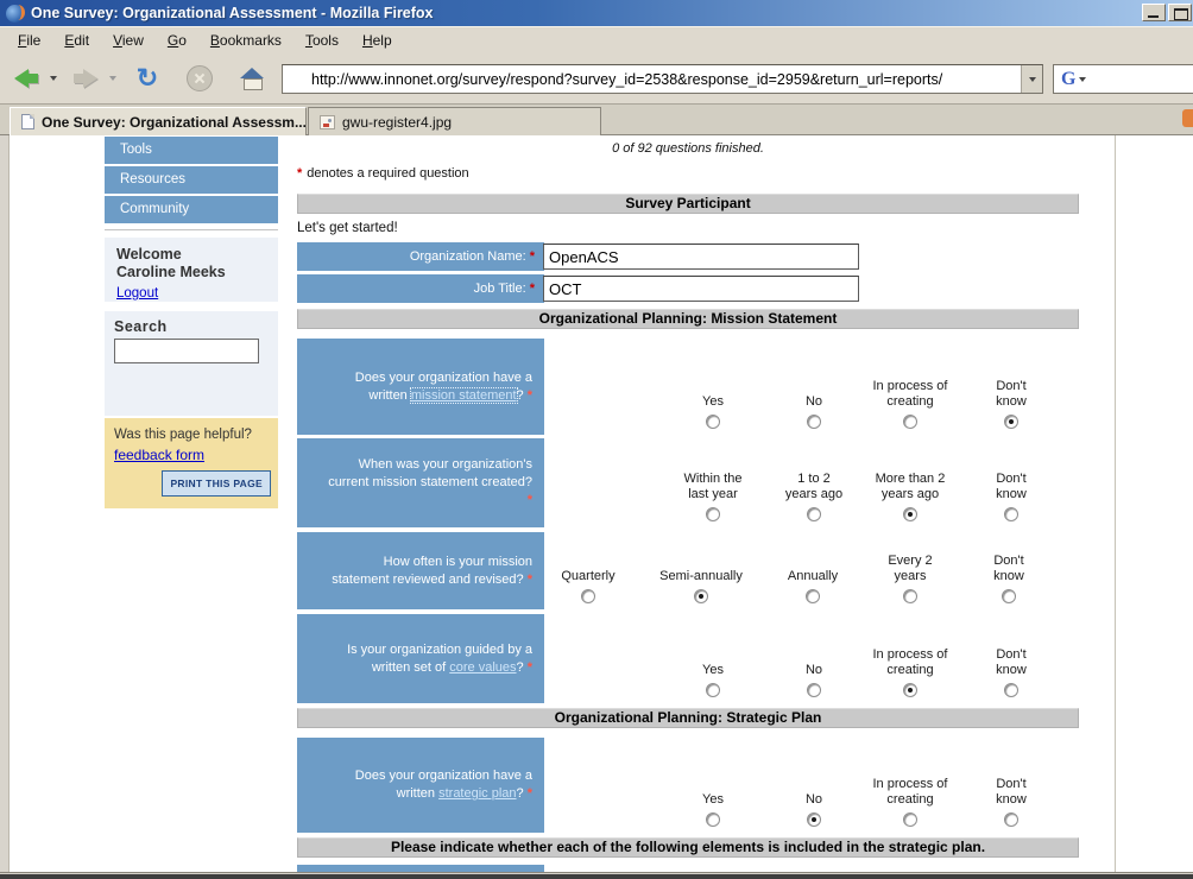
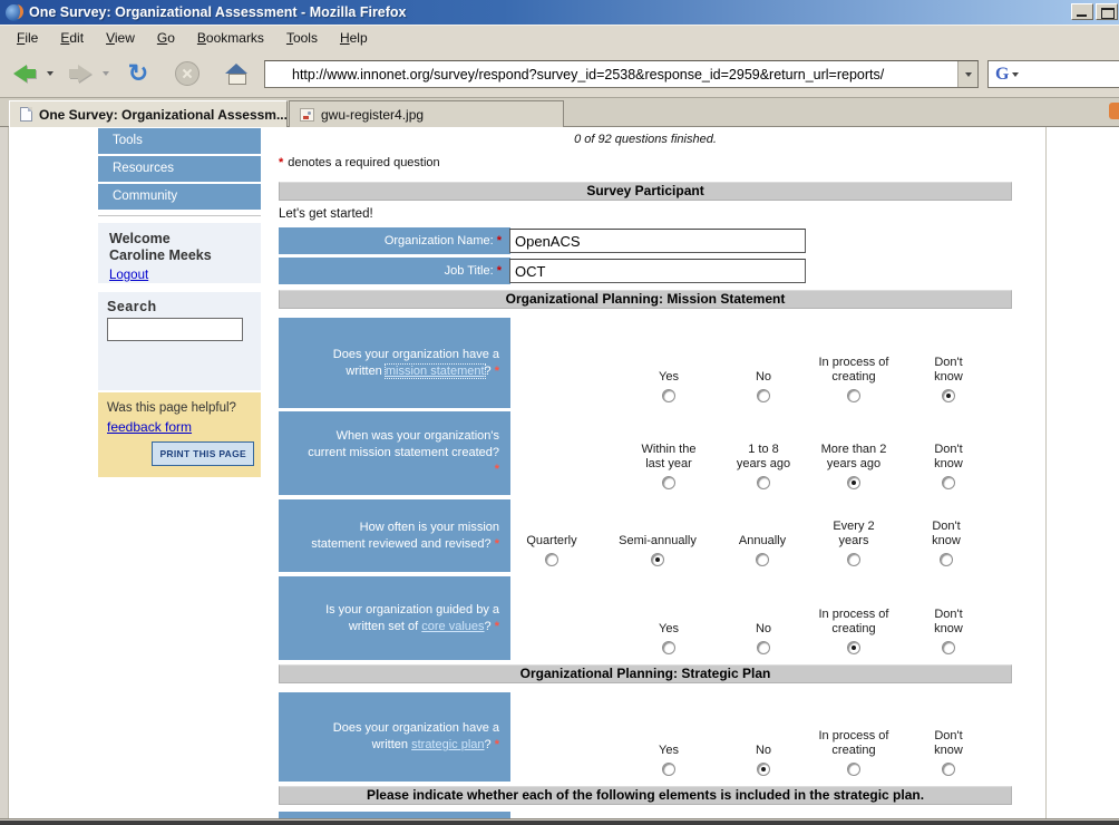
  One Survey: Organizational Assessment - Mozilla Firefox
  File
  Edit
  View
  Go
  Bookmarks
  Tools
  Help
  ↻
  http://www.innonet.org/survey/respond?survey_id=2538&response_id=2959&return_url=reports/
  G
  One Survey: Organizational Assessm...
  gwu-register4.jpg
  Tools
  Resources
  Community
  Welcome
  Caroline Meeks
  Logout
  Search
  Was this page helpful?
  feedback form
  PRINT THIS PAGE
  0 of 92 questions finished.
  * denotes a required question
  Survey Participant
  Let's get started!
  Organization Name:
  *
  OpenACS
  Job Title:
  *
  OCT
  Organizational Planning: Mission Statement
  Does your organization have a written mission statement? *
  Yes
  No
  In process of creating
  Don't know
  When was your organization's current mission statement created? *
  Within the last year
- 1 to 2 years ago
+ 1 to 8 years ago
  More than 2 years ago
  Don't know
  How often is your mission statement reviewed and revised? *
  Quarterly
  Semi-annually
  Annually
  Every 2 years
  Don't know
  Is your organization guided by a written set of core values? *
  Yes
  No
  In process of creating
  Don't know
  Organizational Planning: Strategic Plan
  Does your organization have a written strategic plan? *
  Yes
  No
  In process of creating
  Don't know
  Please indicate whether each of the following elements is included in the strategic plan.
